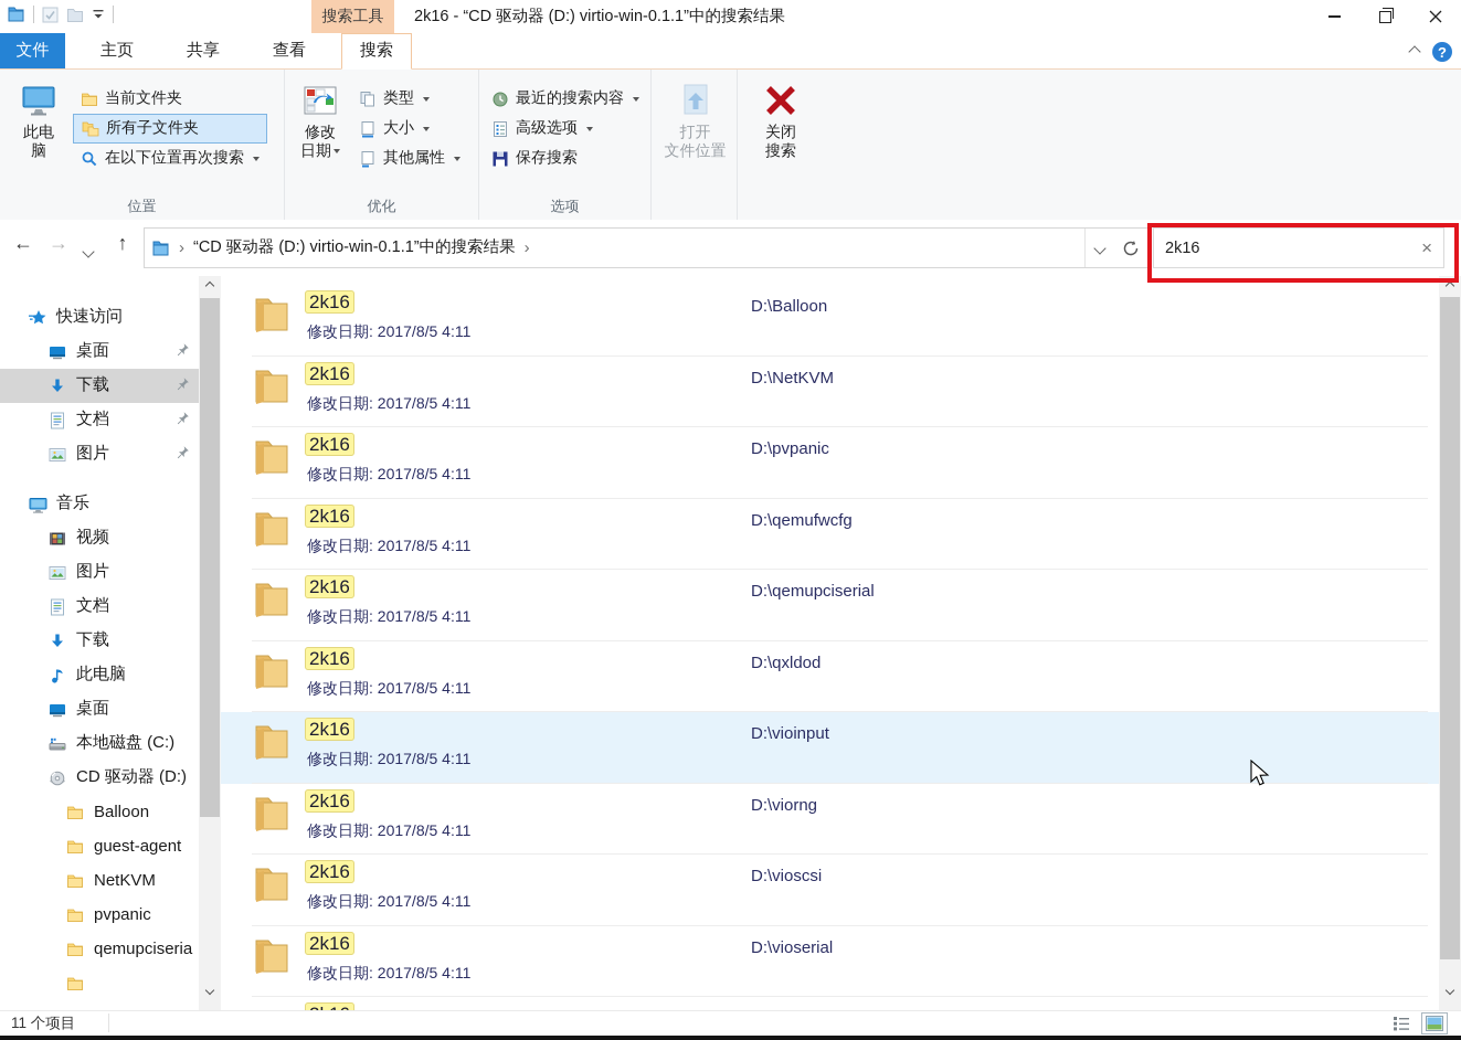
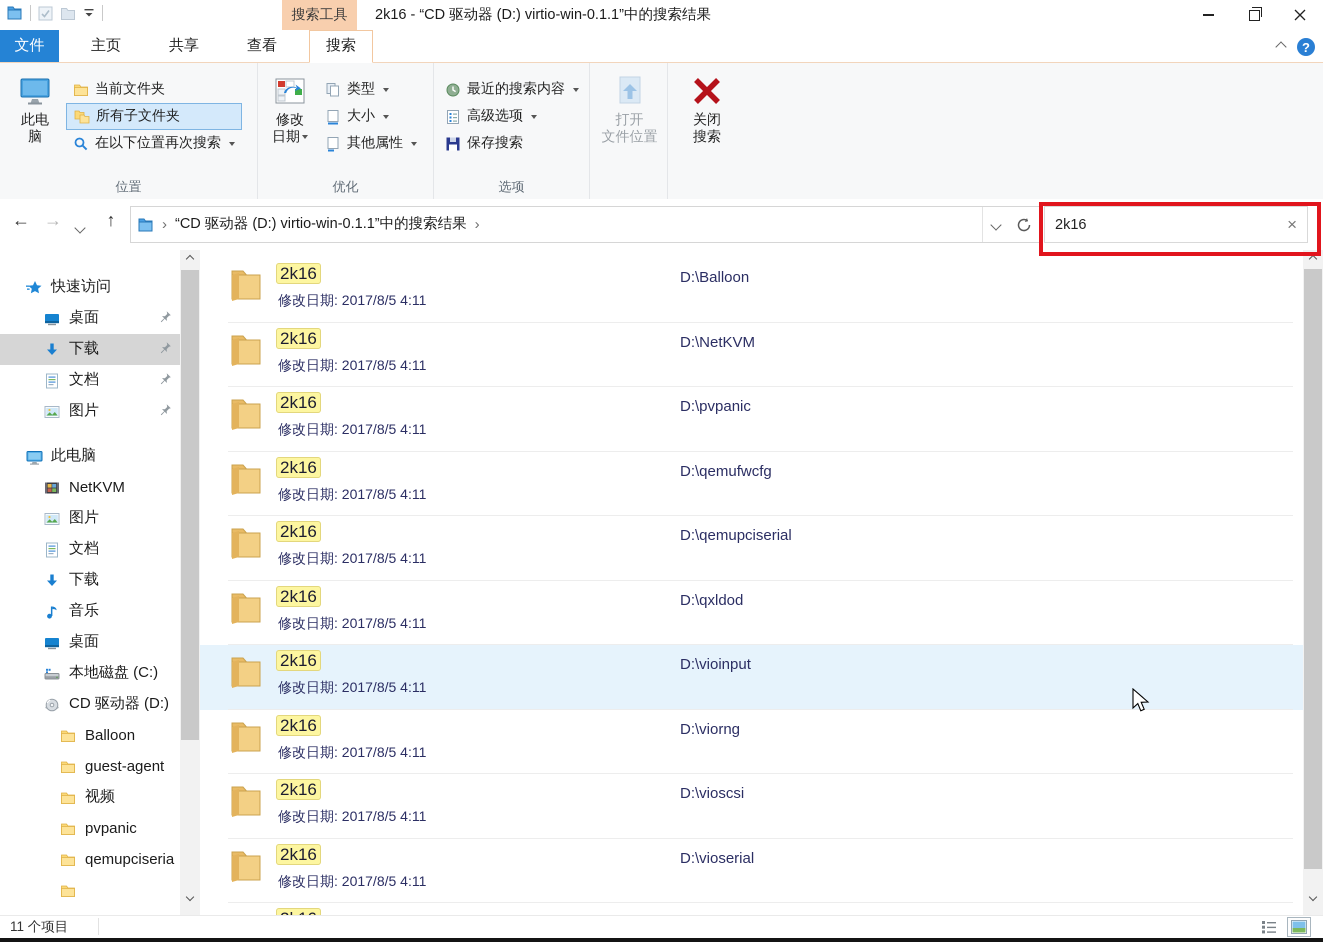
  搜索工具
  2k16 - “CD 驱动器 (D:) virtio-win-0.1.1”中的搜索结果
  文件
  主页
  共享
  查看
  搜索
  此电
  脑
  当前文件夹
  所有子文件夹
  在以下位置再次搜索
  位置
  修改
  日期
  类型
  大小
  其他属性
  优化
  最近的搜索内容
  高级选项
  保存搜索
  选项
  打开
  文件位置
  关闭
  搜索
  ←
  →
  ↑
  ›
  “CD 驱动器 (D:) virtio-win-0.1.1”中的搜索结果
  ›
  2k16
  ×
  快速访问
  桌面
  下载
  文档
  图片
- 音乐
+ 此电脑
- 视频
+ NetKVM
  图片
  文档
  下载
- 此电脑
+ 音乐
  桌面
  本地磁盘 (C:)
  CD 驱动器 (D:)
  Balloon
  guest-agent
- NetKVM
+ 视频
  pvpanic
  qemupciseria
  2k16
  修改日期: 2017/8/5 4:11
  D:\Balloon
  2k16
  修改日期: 2017/8/5 4:11
  D:\NetKVM
  2k16
  修改日期: 2017/8/5 4:11
  D:\pvpanic
  2k16
  修改日期: 2017/8/5 4:11
  D:\qemufwcfg
  2k16
  修改日期: 2017/8/5 4:11
  D:\qemupciserial
  2k16
  修改日期: 2017/8/5 4:11
  D:\qxldod
  2k16
  修改日期: 2017/8/5 4:11
  D:\vioinput
  2k16
  修改日期: 2017/8/5 4:11
  D:\viorng
  2k16
  修改日期: 2017/8/5 4:11
  D:\vioscsi
  2k16
  修改日期: 2017/8/5 4:11
  D:\vioserial
  11 个项目
